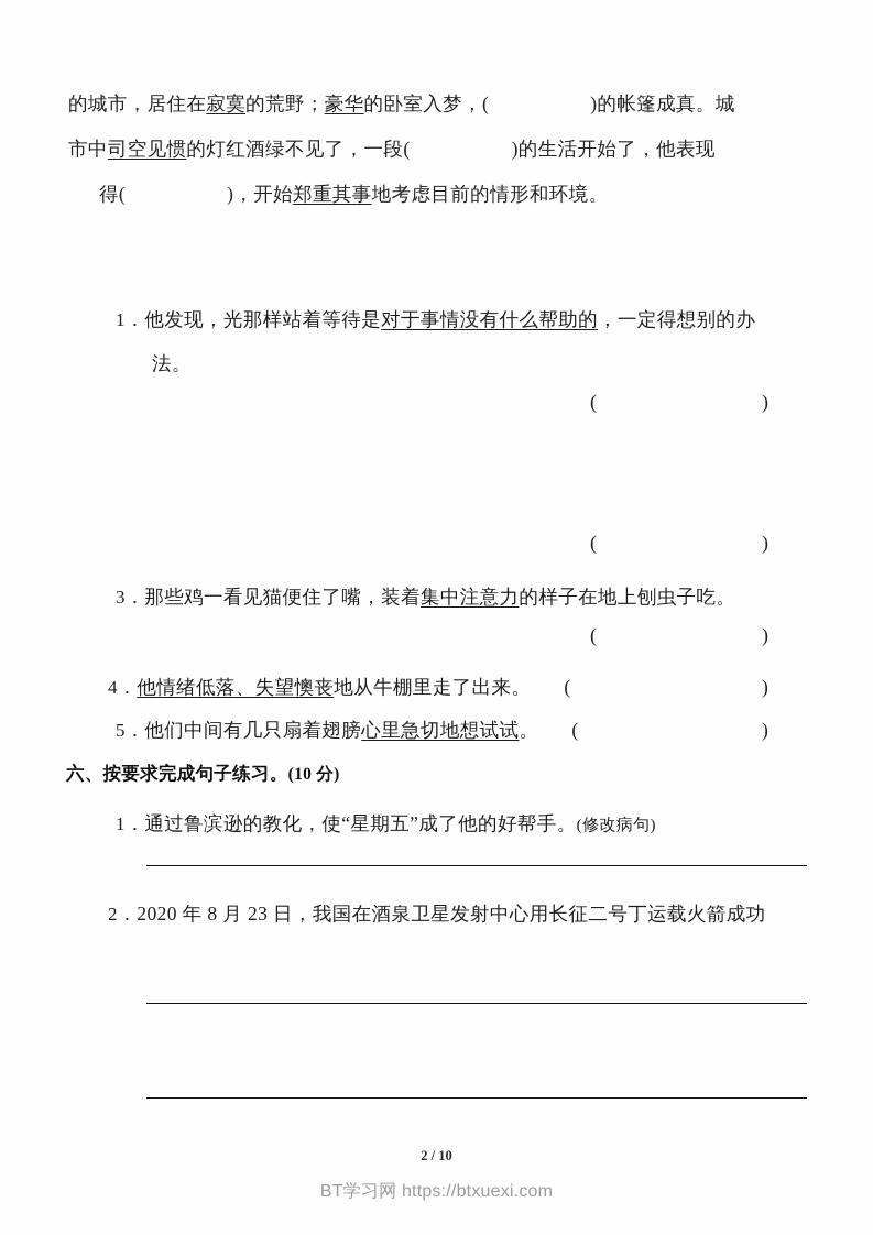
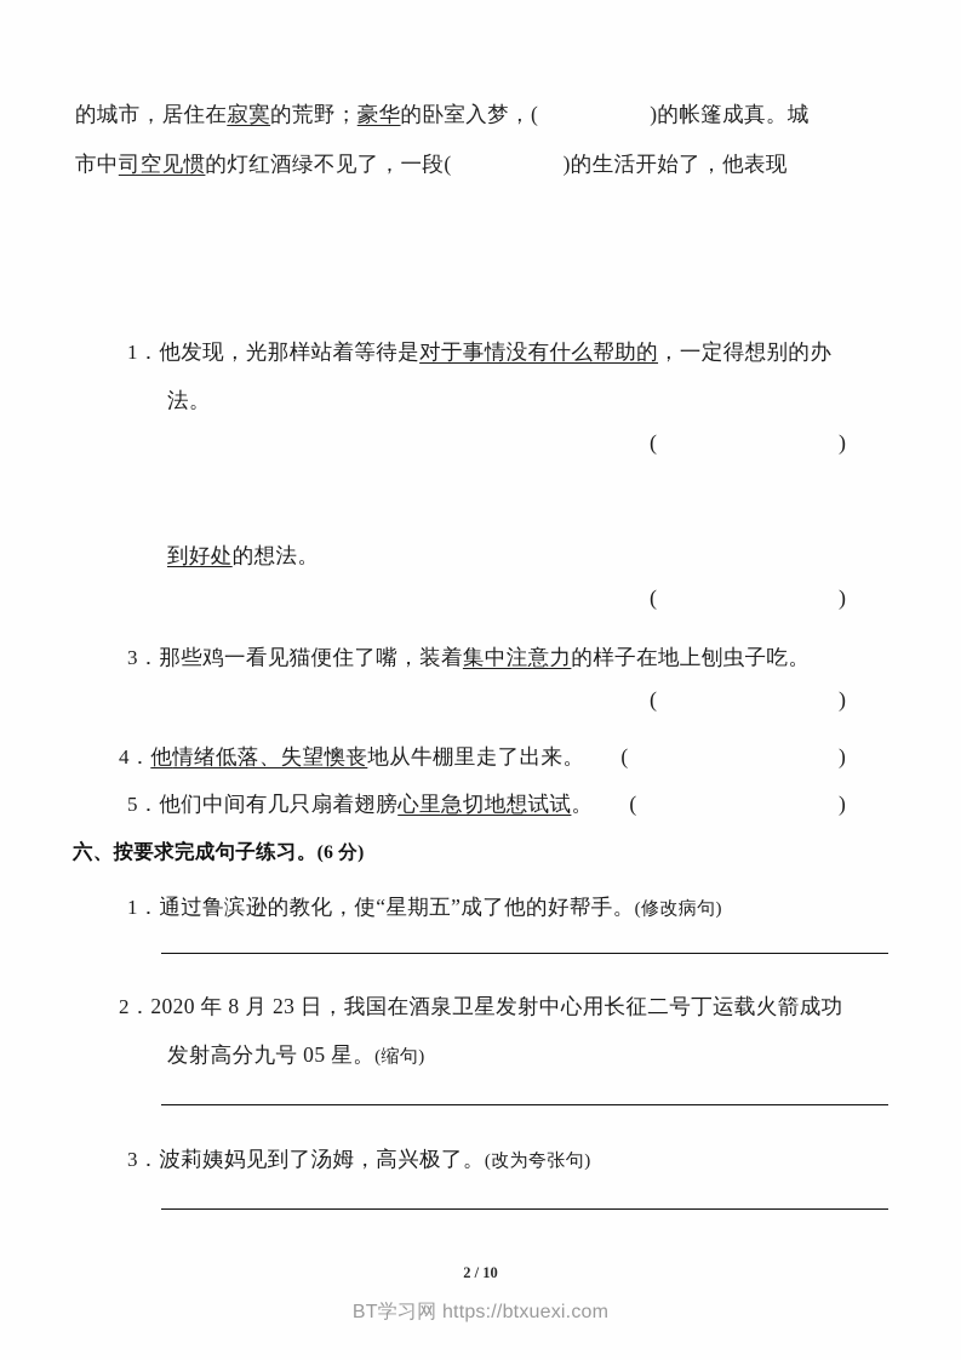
  的城市，居住在寂寞的荒野；豪华的卧室入梦，( )的帐篷成真。城
  市中司空见惯的灯红酒绿不见了，一段( )的生活开始了，他表现
- 得( )，开始郑重其事地考虑目前的情形和环境。
  1．他发现，光那样站着等待是对于事情没有什么帮助的，一定得想别的办
  法。
  (
  )
+ 到好处的想法。
  (
  )
  3．那些鸡一看见猫便住了嘴，装着集中注意力的样子在地上刨虫子吃。
  (
  )
  4．他情绪低落、失望懊丧地从牛棚里走了出来。 (
  )
  5．他们中间有几只扇着翅膀心里急切地想试试。 (
  )
- 六、按要求完成句子练习。(10 分)
+ 六、按要求完成句子练习。(6 分)
  1．通过鲁滨逊的教化，使“星期五”成了他的好帮手。(修改病句)
  2．2020 年 8 月 23 日，我国在酒泉卫星发射中心用长征二号丁运载火箭成功
+ 发射高分九号 05 星。(缩句)
+ 3．波莉姨妈见到了汤姆，高兴极了。(改为夸张句)
  2 / 10
  BT学习网 https://btxuexi.com
